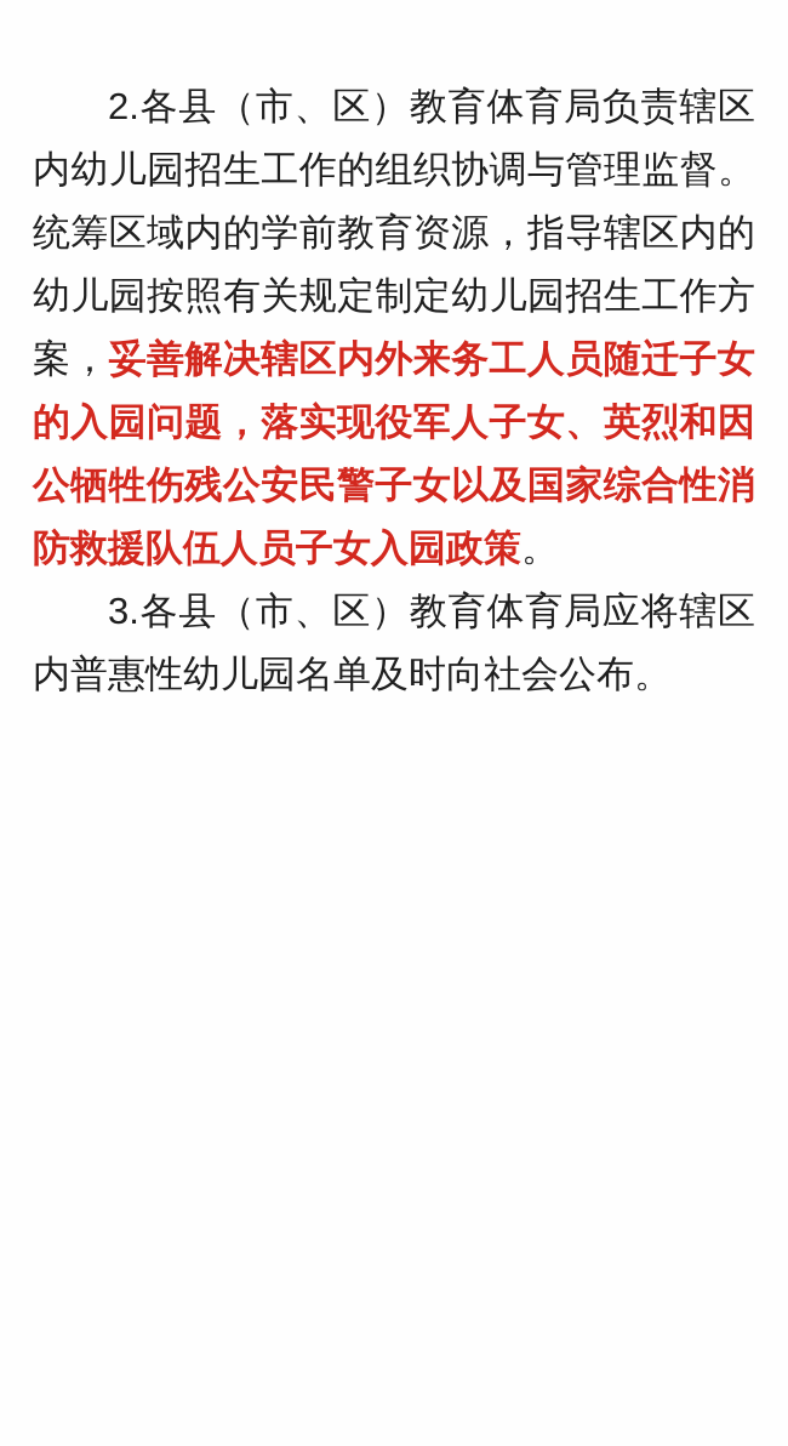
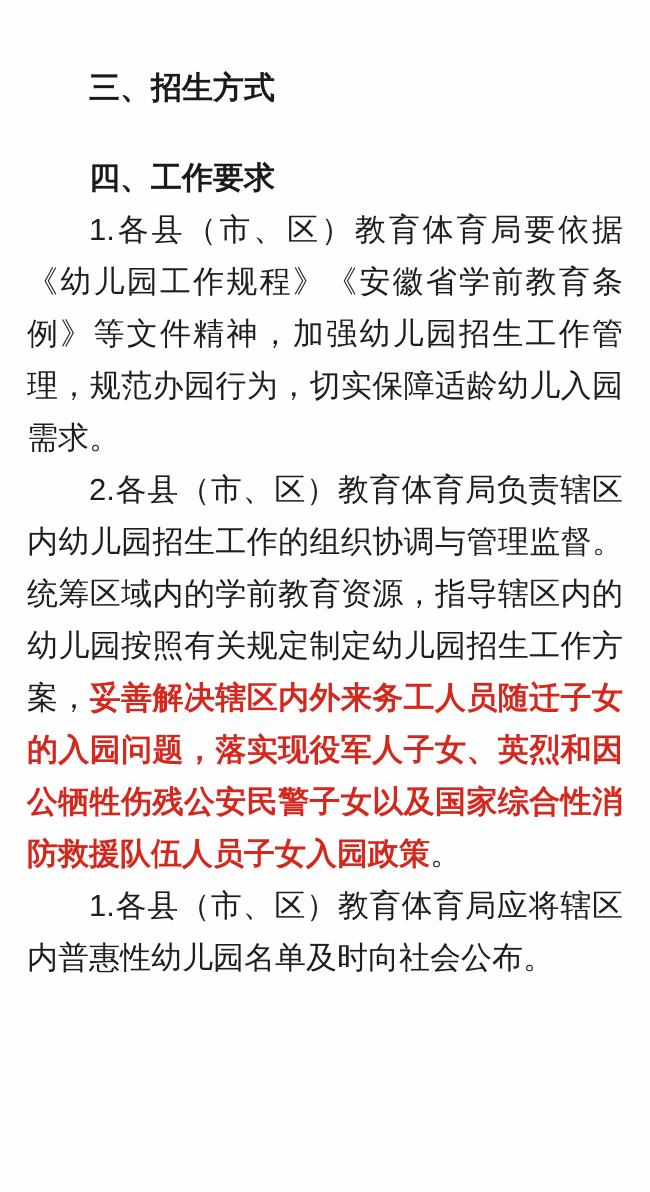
+ 三、招生方式
+ 四、工作要求
+ 1.各县（市、区）教育体育局要依据《幼儿园工作规程》《安徽省学前教育条例》等文件精神，加强幼儿园招生工作管理，规范办园行为，切实保障适龄幼儿入园需求。
  2.各县（市、区）教育体育局负责辖区内幼儿园招生工作的组织协调与管理监督。统筹区域内的学前教育资源，指导辖区内的幼儿园按照有关规定制定幼儿园招生工作方案，妥善解决辖区内外来务工人员随迁子女的入园问题，落实现役军人子女、英烈和因公牺牲伤残公安民警子女以及国家综合性消防救援队伍人员子女入园政策。
- 3.各县（市、区）教育体育局应将辖区内普惠性幼儿园名单及时向社会公布。
+ 1.各县（市、区）教育体育局应将辖区内普惠性幼儿园名单及时向社会公布。
